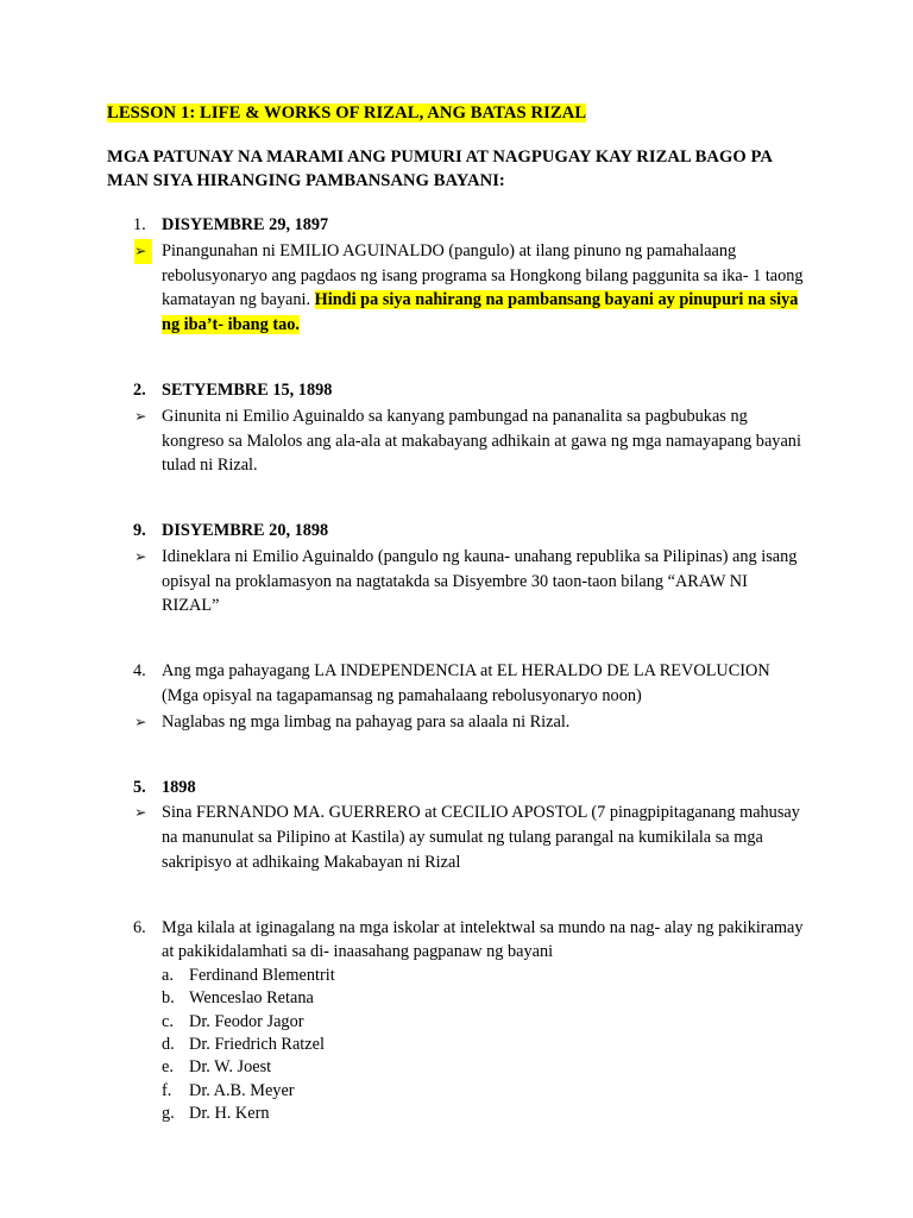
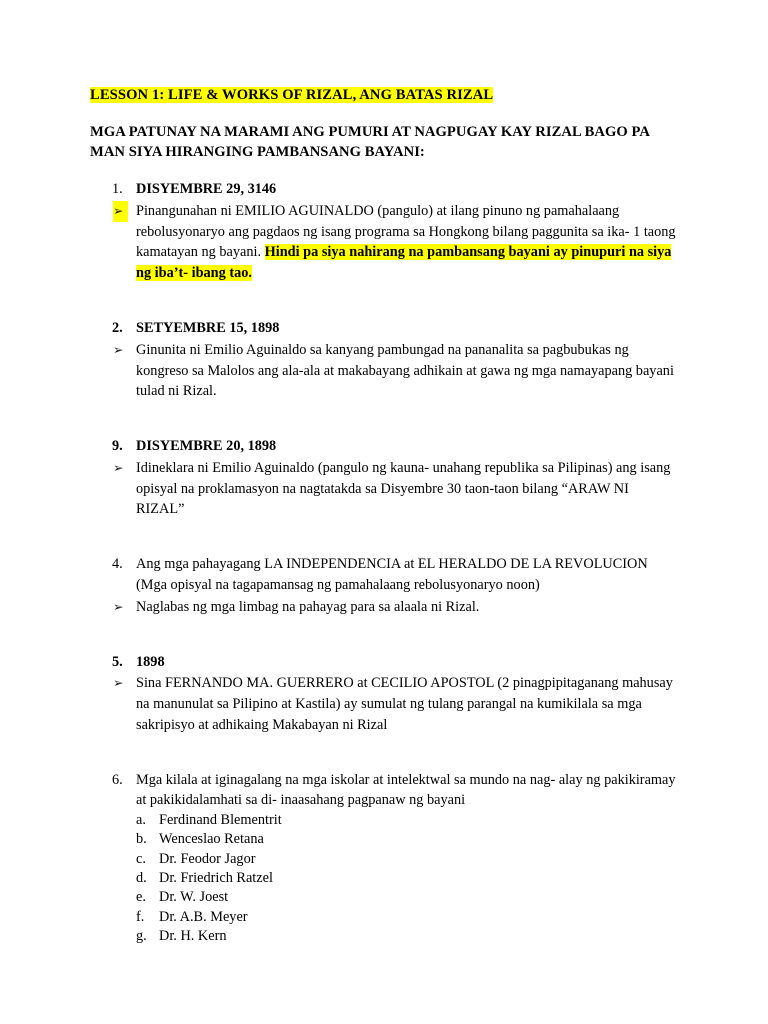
  LESSON 1: LIFE & WORKS OF RIZAL, ANG BATAS RIZAL
  MGA PATUNAY NA MARAMI ANG PUMURI AT NAGPUGAY KAY RIZAL BAGO PA MAN SIYA HIRANGING PAMBANSANG BAYANI:
  1.
- DISYEMBRE 29, 1897
+ DISYEMBRE 29, 3146
  ➢
  Pinangunahan ni EMILIO AGUINALDO (pangulo) at ilang pinuno ng pamahalaang rebolusyonaryo ang pagdaos ng isang programa sa Hongkong bilang paggunita sa ika- 1 taong kamatayan ng bayani. Hindi pa siya nahirang na pambansang bayani ay pinupuri na siya ng iba’t- ibang tao.
  2.
  SETYEMBRE 15, 1898
  ➢
  Ginunita ni Emilio Aguinaldo sa kanyang pambungad na pananalita sa pagbubukas ng kongreso sa Malolos ang ala-ala at makabayang adhikain at gawa ng mga namayapang bayani tulad ni Rizal.
  9.
  DISYEMBRE 20, 1898
  ➢
  Idineklara ni Emilio Aguinaldo (pangulo ng kauna- unahang republika sa Pilipinas) ang isang opisyal na proklamasyon na nagtatakda sa Disyembre 30 taon-taon bilang “ARAW NI RIZAL”
  4.
  Ang mga pahayagang LA INDEPENDENCIA at EL HERALDO DE LA REVOLUCION
  (Mga opisyal na tagapamansag ng pamahalaang rebolusyonaryo noon)
  ➢
  Naglabas ng mga limbag na pahayag para sa alaala ni Rizal.
  5.
  1898
  ➢
- Sina FERNANDO MA. GUERRERO at CECILIO APOSTOL (7 pinagpipitaganang mahusay na manunulat sa Pilipino at Kastila) ay sumulat ng tulang parangal na kumikilala sa mga sakripisyo at adhikaing Makabayan ni Rizal
+ Sina FERNANDO MA. GUERRERO at CECILIO APOSTOL (2 pinagpipitaganang mahusay na manunulat sa Pilipino at Kastila) ay sumulat ng tulang parangal na kumikilala sa mga sakripisyo at adhikaing Makabayan ni Rizal
  6.
  Mga kilala at iginagalang na mga iskolar at intelektwal sa mundo na nag- alay ng pakikiramay at pakikidalamhati sa di- inaasahang pagpanaw ng bayani
  a.
  Ferdinand Blementrit
  b.
  Wenceslao Retana
  c.
  Dr. Feodor Jagor
  d.
  Dr. Friedrich Ratzel
  e.
  Dr. W. Joest
  f.
  Dr. A.B. Meyer
  g.
  Dr. H. Kern
